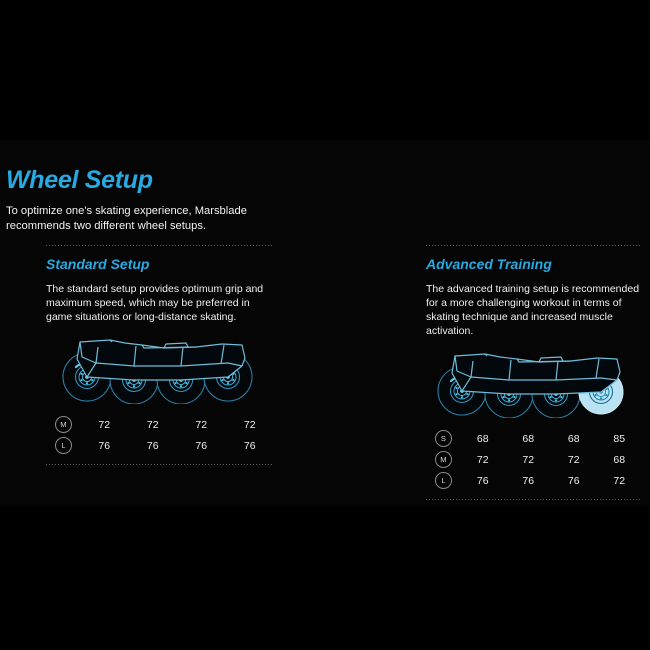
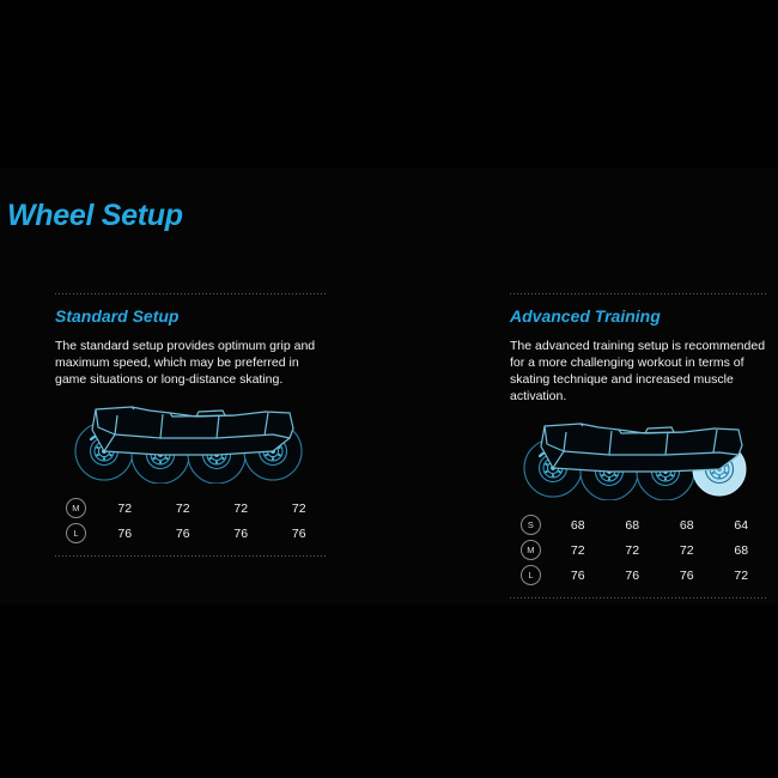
  Wheel Setup
- To optimize one's skating experience, Marsblade recommends two different wheel setups.
  Standard Setup
  The standard setup provides optimum grip and maximum speed, which may be preferred in game situations or long-distance skating.
  M	72	72	72	72
  L	76	76	76	76
  Advanced Training
  The advanced training setup is recommended for a more challenging workout in terms of skating technique and increased muscle activation.
- S	68	68	68	85
+ S	68	68	68	64
  M	72	72	72	68
  L	76	76	76	72
